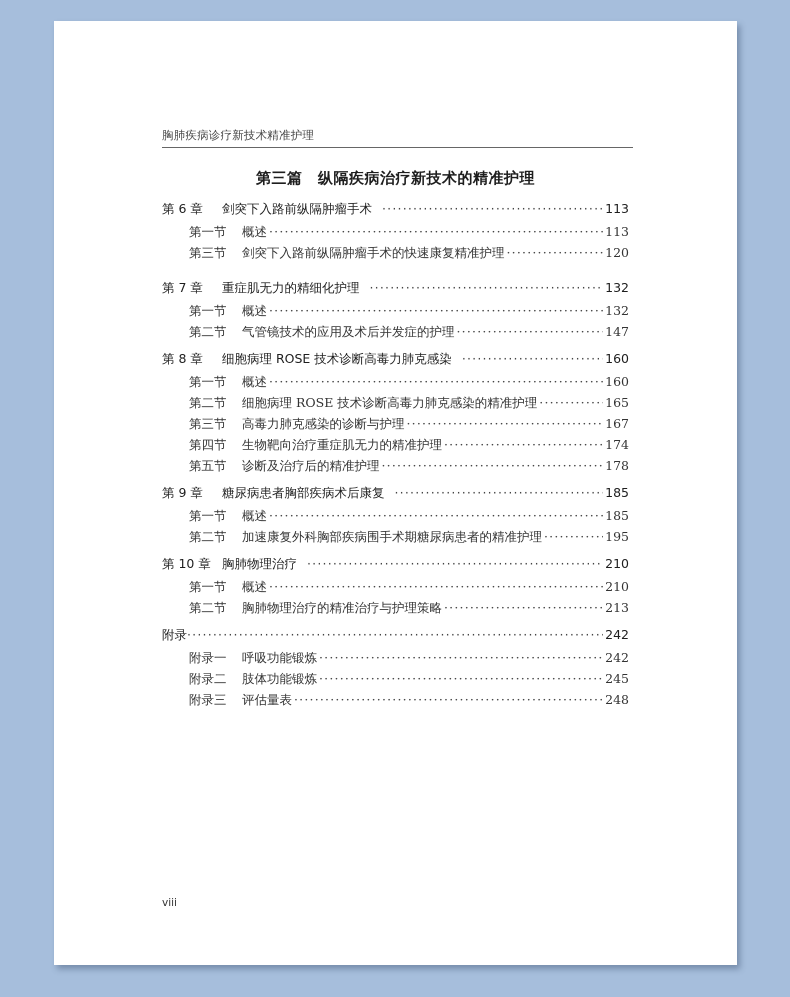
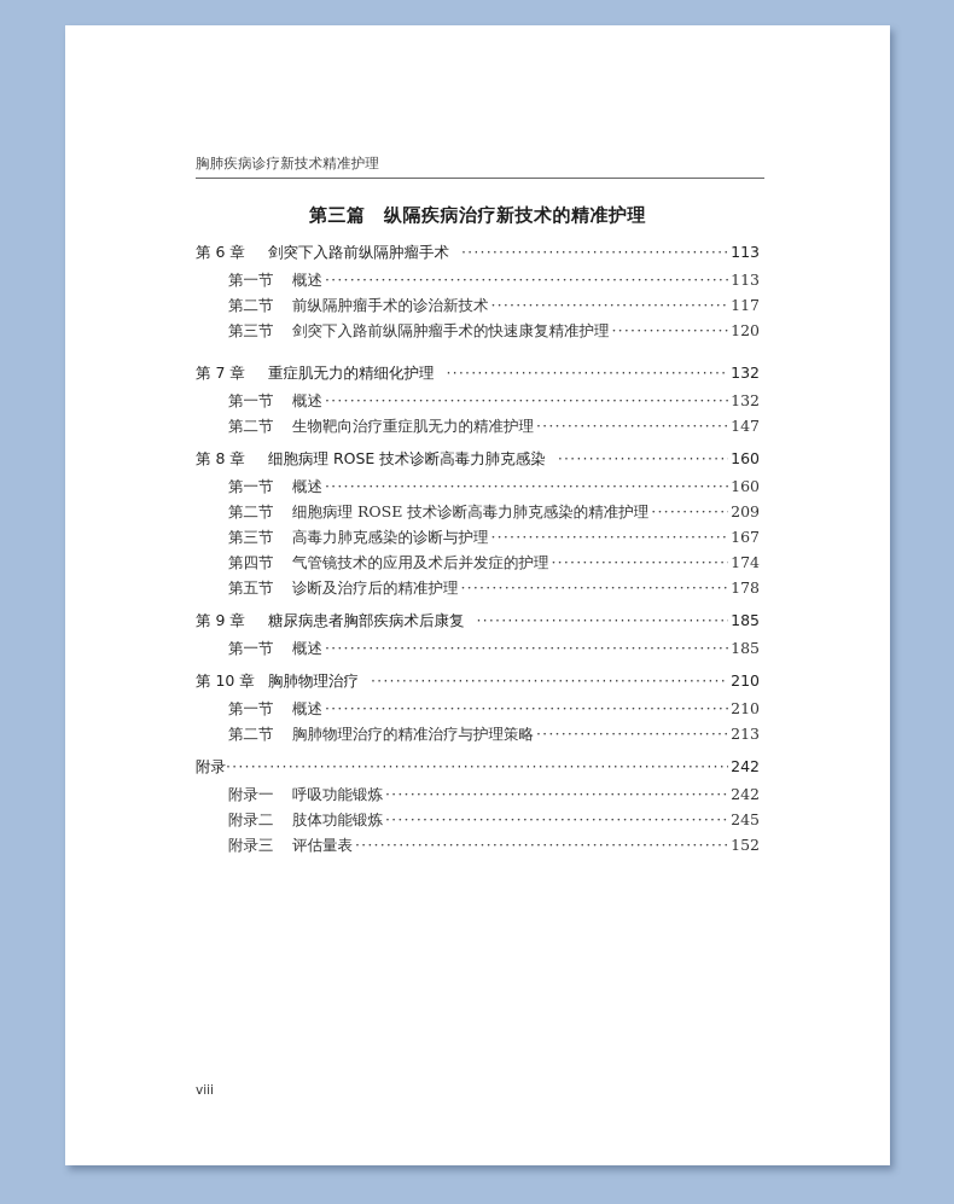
  胸肺疾病诊疗新技术精准护理
  第三篇 纵隔疾病治疗新技术的精准护理
  第 6 章 剑突下入路前纵隔肿瘤手术
  113
  第一节 概述
  113
+ 第二节 前纵隔肿瘤手术的诊治新技术
+ 117
  第三节 剑突下入路前纵隔肿瘤手术的快速康复精准护理
  120
  第 7 章 重症肌无力的精细化护理
  132
  第一节 概述
  132
- 第二节 气管镜技术的应用及术后并发症的护理
+ 第二节 生物靶向治疗重症肌无力的精准护理
  147
  第 8 章 细胞病理 ROSE 技术诊断高毒力肺克感染
  160
  第一节 概述
  160
  第二节 细胞病理 ROSE 技术诊断高毒力肺克感染的精准护理
- 165
+ 209
  第三节 高毒力肺克感染的诊断与护理
  167
- 第四节 生物靶向治疗重症肌无力的精准护理
+ 第四节 气管镜技术的应用及术后并发症的护理
  174
  第五节 诊断及治疗后的精准护理
  178
  第 9 章 糖尿病患者胸部疾病术后康复
  185
  第一节 概述
  185
- 第二节 加速康复外科胸部疾病围手术期糖尿病患者的精准护理
- 195
  第 10 章 胸肺物理治疗
  210
  第一节 概述
  210
  第二节 胸肺物理治疗的精准治疗与护理策略
  213
  附录
  242
  附录一 呼吸功能锻炼
  242
  附录二 肢体功能锻炼
  245
  附录三 评估量表
- 248
+ 152
  viii
